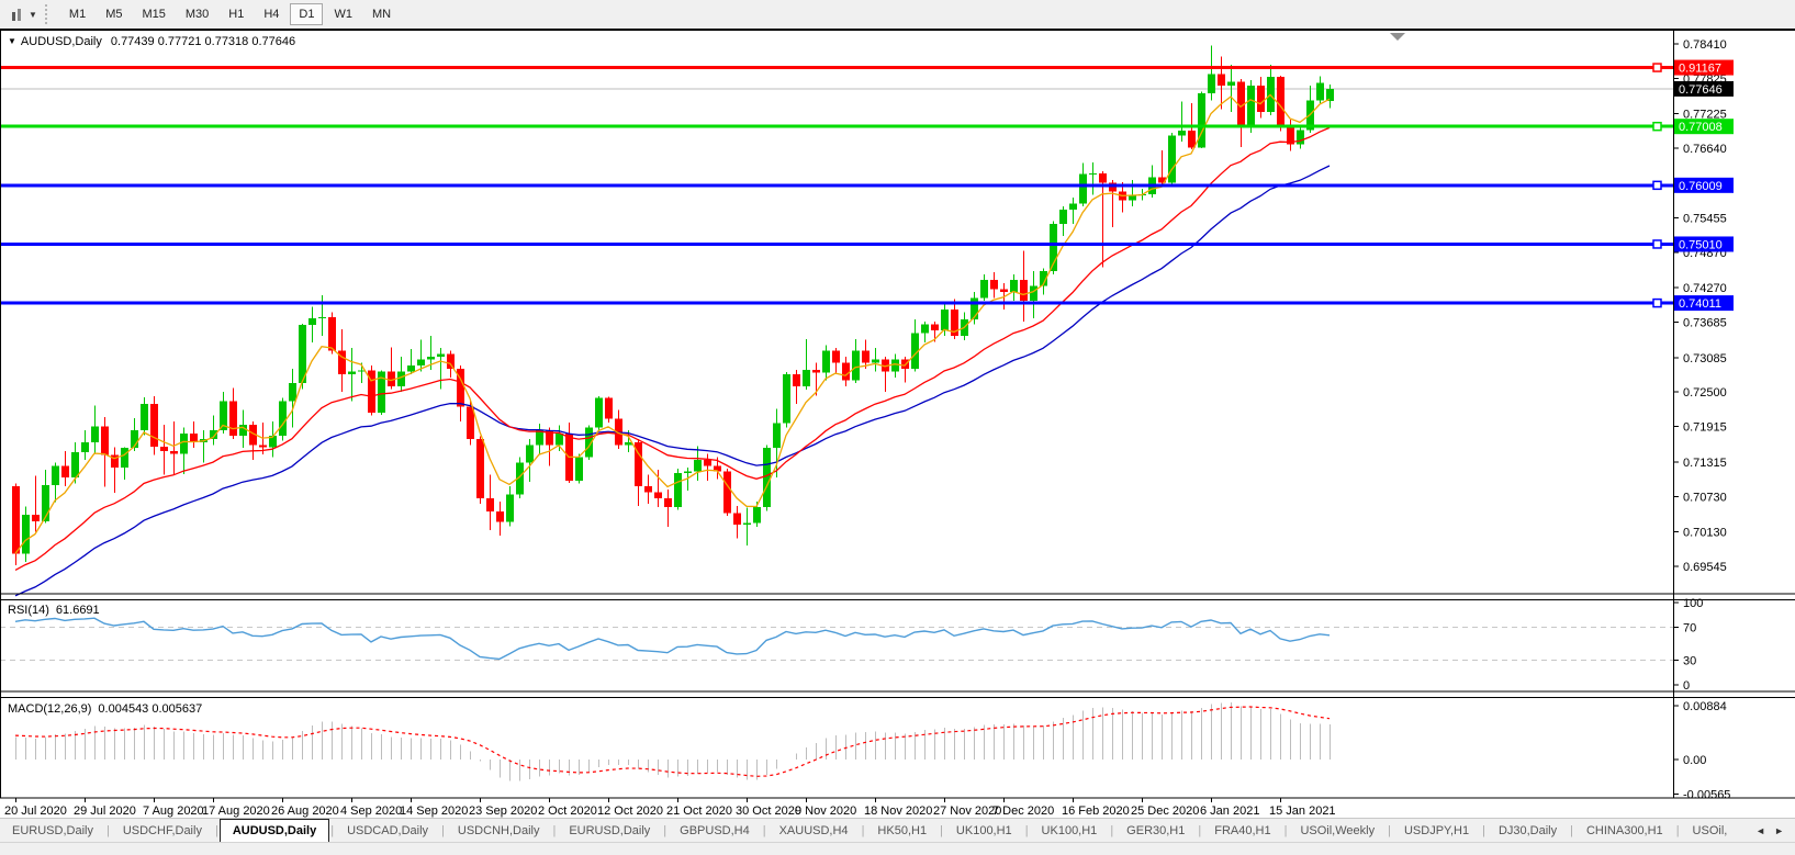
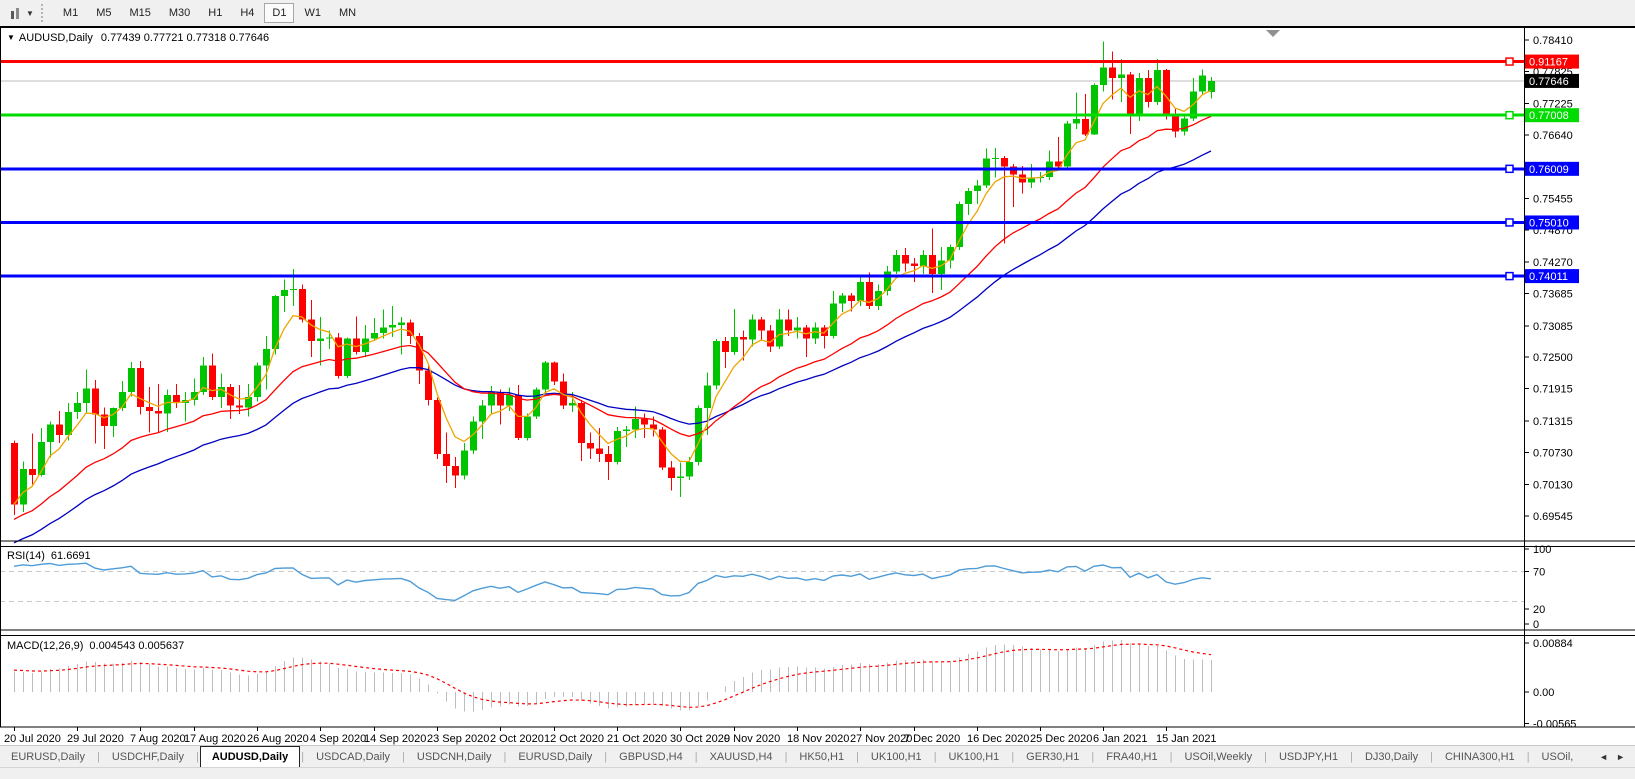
  ▼
  M1
  M5
  M15
  M30
  H1
  H4
  D1
  W1
  MN
  0.78410
  0.77825
  0.77225
  0.76640
  0.75455
  0.74870
  0.74270
  0.73685
  0.73085
  0.72500
  0.71915
  0.71315
  0.70730
  0.70130
  0.69545
  0.91167
  0.77008
  0.76009
  0.75010
  0.74011
  0.77646
  100
  70
- 30
+ 20
  0
  0.00884
  0.00
  -0.00565
  20 Jul 2020
  29 Jul 2020
  7 Aug 2020
  17 Aug 2020
  26 Aug 2020
  4 Sep 2020
  14 Sep 2020
  23 Sep 2020
  2 Oct 2020
  12 Oct 2020
  21 Oct 2020
  30 Oct 2020
  9 Nov 2020
  18 Nov 2020
  27 Nov 2020
  7 Dec 2020
- 16 Feb 2020
+ 16 Dec 2020
  25 Dec 2020
  6 Jan 2021
  15 Jan 2021
  ▼ AUDUSD,Daily 0.77439 0.77721 0.77318 0.77646
  RSI(14) 61.6691
  MACD(12,26,9) 0.004543 0.005637
  EURUSD,Daily
  |
  USDCHF,Daily
  |
  AUDUSD,Daily
  |
  USDCAD,Daily
  |
  USDCNH,Daily
  |
  EURUSD,Daily
  |
  GBPUSD,H4
  |
  XAUUSD,H4
  |
  HK50,H1
  |
  UK100,H1
  |
  UK100,H1
  |
  GER30,H1
  |
  FRA40,H1
  |
  USOil,Weekly
  |
  USDJPY,H1
  |
  DJ30,Daily
  |
  CHINA300,H1
  |
  USOil,
  ◄
  ►
